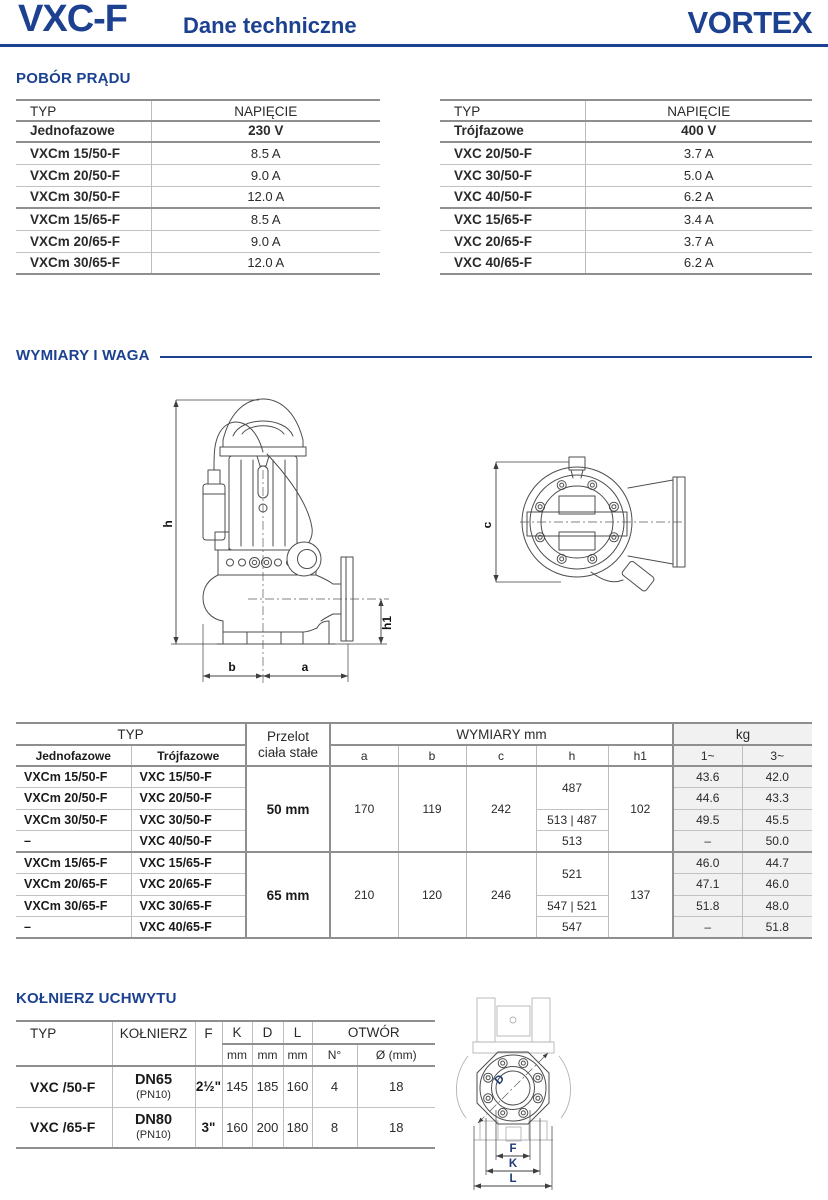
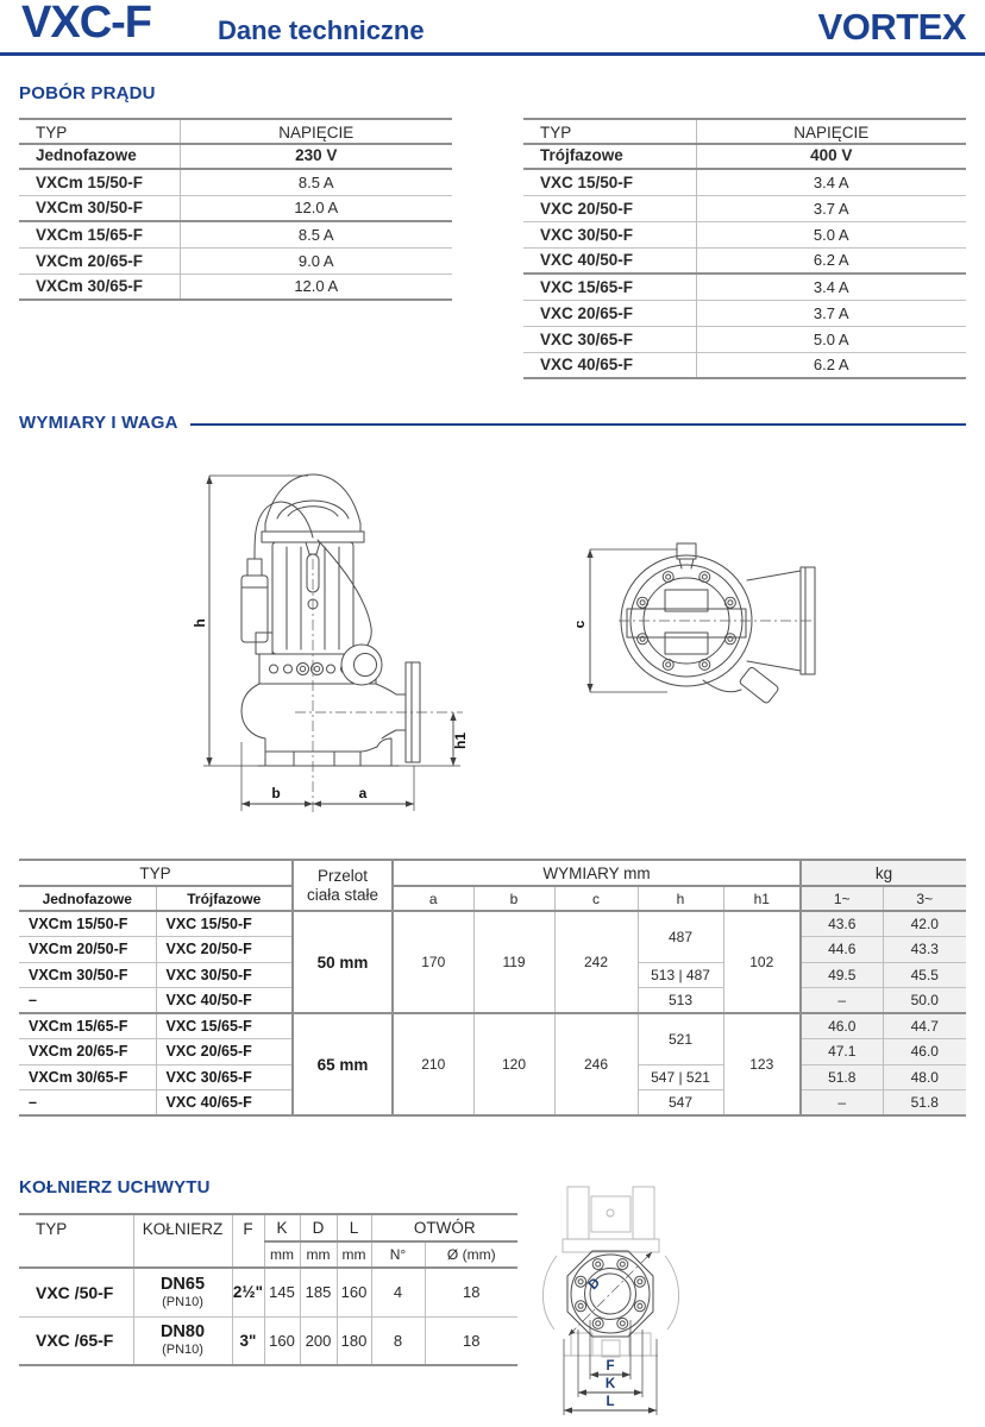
  VXC-F
  Dane techniczne
  VORTEX
  POBÓR PRĄDU
  TYP	NAPIĘCIE
  Jednofazowe	230 V
  VXCm 15/50-F	8.5 A
- VXCm 20/50-F	9.0 A
  VXCm 30/50-F	12.0 A
  VXCm 15/65-F	8.5 A
  VXCm 20/65-F	9.0 A
  VXCm 30/65-F	12.0 A
  TYP	NAPIĘCIE
  Trójfazowe	400 V
+ VXC 15/50-F	3.4 A
  VXC 20/50-F	3.7 A
  VXC 30/50-F	5.0 A
  VXC 40/50-F	6.2 A
  VXC 15/65-F	3.4 A
  VXC 20/65-F	3.7 A
+ VXC 30/65-F	5.0 A
  VXC 40/65-F	6.2 A
  WYMIARY I WAGA
  b
  a
  TYP	Przelot ciała stałe	WYMIARY mm	kg
  Jednofazowe	Trójfazowe	a	b	c	h	h1	1~	3~
  VXCm 15/50-F	VXC 15/50-F	50 mm	170	119	242	487	102	43.6	42.0
  VXCm 20/50-F	VXC 20/50-F	44.6	43.3
  VXCm 30/50-F	VXC 30/50-F	513 | 487	49.5	45.5
  –	VXC 40/50-F	513	–	50.0
- VXCm 15/65-F	VXC 15/65-F	65 mm	210	120	246	521	137	46.0	44.7
+ VXCm 15/65-F	VXC 15/65-F	65 mm	210	120	246	521	123	46.0	44.7
  VXCm 20/65-F	VXC 20/65-F	47.1	46.0
  VXCm 30/65-F	VXC 30/65-F	547 | 521	51.8	48.0
  –	VXC 40/65-F	547	–	51.8
  KOŁNIERZ UCHWYTU
  TYP	KOŁNIERZ	F	K	D	L	OTWÓR
  mm	mm	mm	N°	Ø (mm)
  VXC /50-F	DN65 (PN10)	2½"	145	185	160	4	18
  VXC /65-F	DN80 (PN10)	3"	160	200	180	8	18
  F
  K
  L
